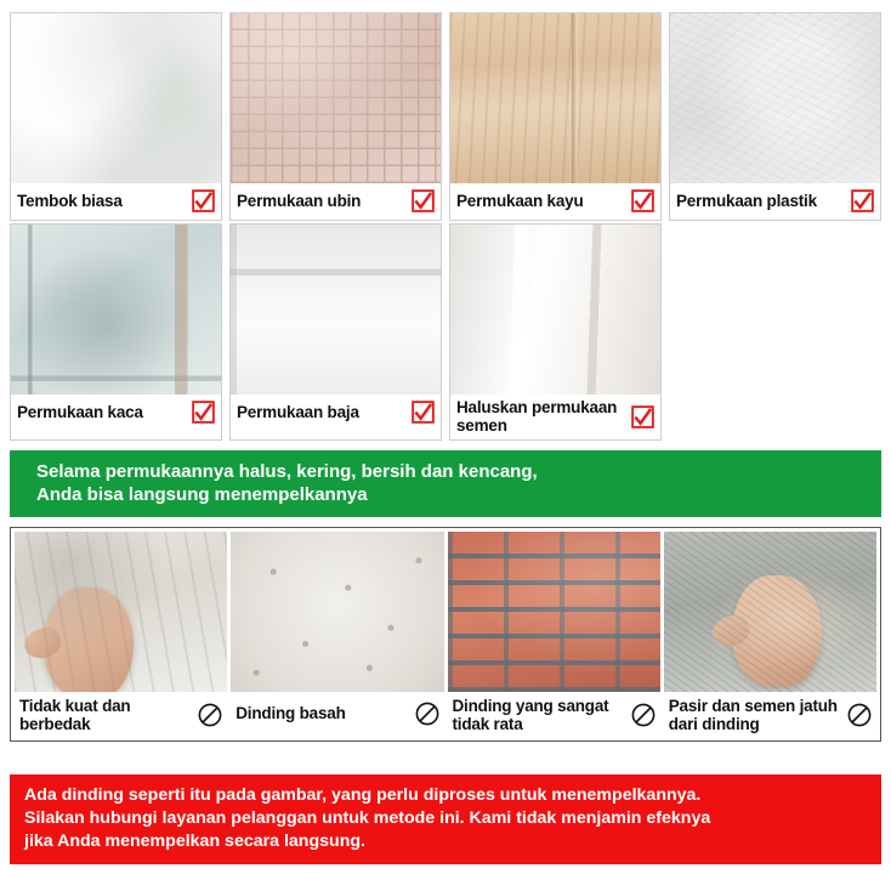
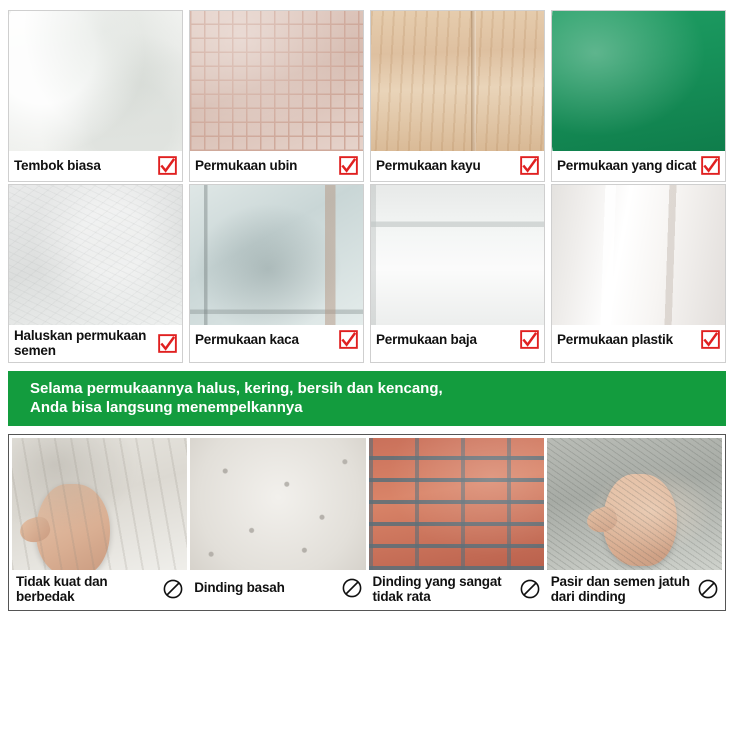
  Tembok biasa
  Permukaan ubin
  Permukaan kayu
+ Permukaan yang dicat
- Permukaan plastik
+ Haluskan permukaan semen
  Permukaan kaca
  Permukaan baja
- Haluskan permukaan semen
+ Permukaan plastik
  Selama permukaannya halus, kering, bersih dan kencang,
  Anda bisa langsung menempelkannya
  Tidak kuat dan berbedak
  Dinding basah
  Dinding yang sangat tidak rata
  Pasir dan semen jatuh dari dinding
- Ada dinding seperti itu pada gambar, yang perlu diproses untuk menempelkannya.
- Silakan hubungi layanan pelanggan untuk metode ini. Kami tidak menjamin efeknya
- jika Anda menempelkan secara langsung.
